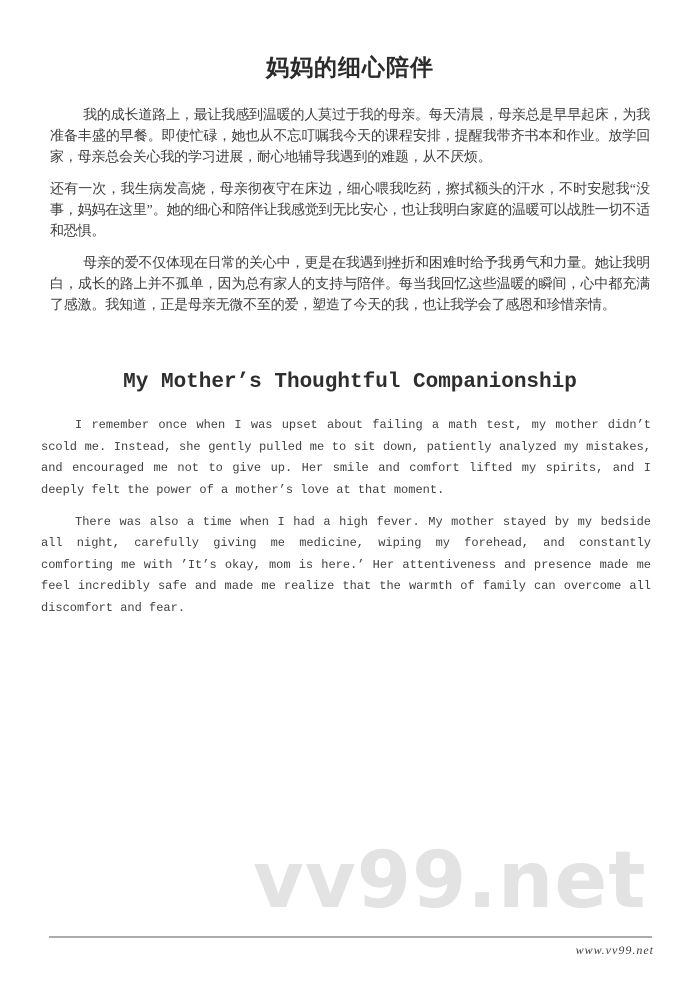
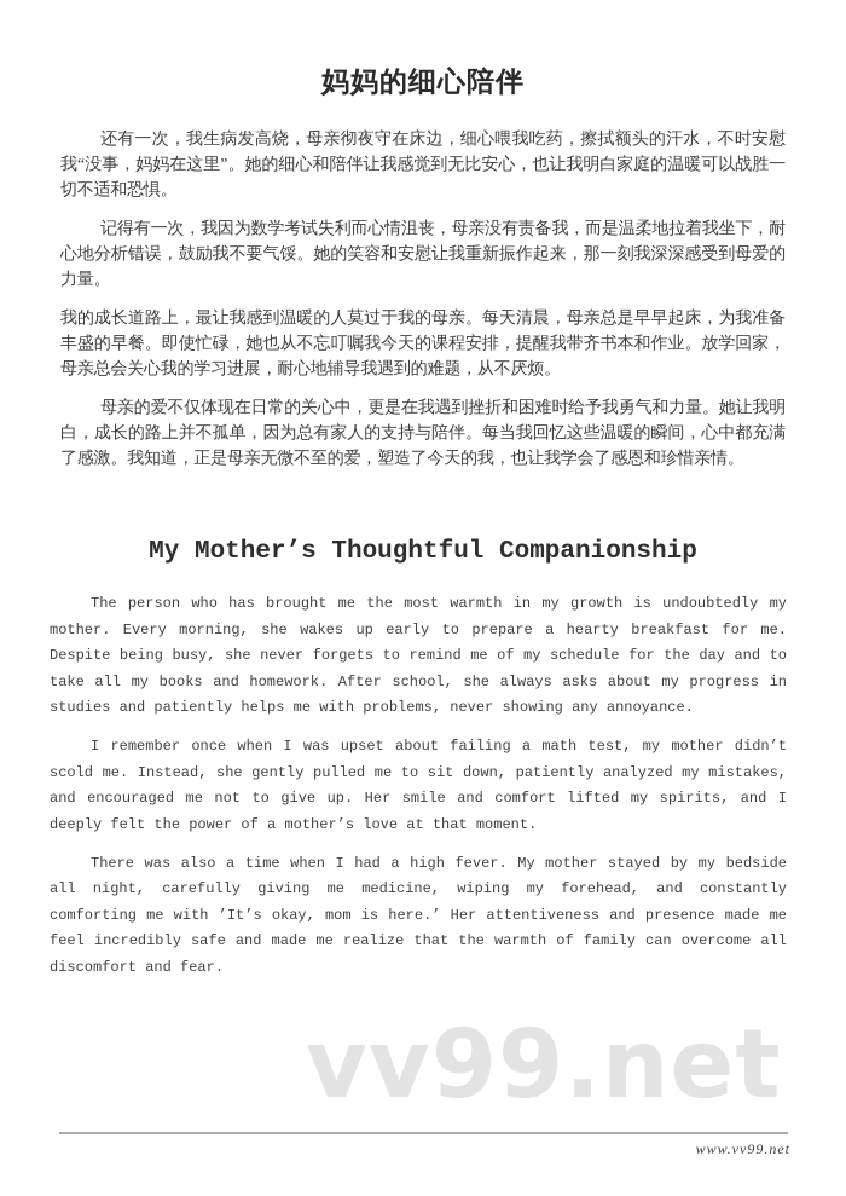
  vv99.net
  妈妈的细心陪伴
- 我的成长道路上，最让我感到温暖的人莫过于我的母亲。每天清晨，母亲总是早早起床，为我准备丰盛的早餐。即使忙碌，她也从不忘叮嘱我今天的课程安排，提醒我带齐书本和作业。放学回家，母亲总会关心我的学习进展，耐心地辅导我遇到的难题，从不厌烦。
+ 还有一次，我生病发高烧，母亲彻夜守在床边，细心喂我吃药，擦拭额头的汗水，不时安慰我“没事，妈妈在这里”。她的细心和陪伴让我感觉到无比安心，也让我明白家庭的温暖可以战胜一切不适和恐惧。
+ 记得有一次，我因为数学考试失利而心情沮丧，母亲没有责备我，而是温柔地拉着我坐下，耐心地分析错误，鼓励我不要气馁。她的笑容和安慰让我重新振作起来，那一刻我深深感受到母爱的力量。
- 还有一次，我生病发高烧，母亲彻夜守在床边，细心喂我吃药，擦拭额头的汗水，不时安慰我“没事，妈妈在这里”。她的细心和陪伴让我感觉到无比安心，也让我明白家庭的温暖可以战胜一切不适和恐惧。
+ 我的成长道路上，最让我感到温暖的人莫过于我的母亲。每天清晨，母亲总是早早起床，为我准备丰盛的早餐。即使忙碌，她也从不忘叮嘱我今天的课程安排，提醒我带齐书本和作业。放学回家，母亲总会关心我的学习进展，耐心地辅导我遇到的难题，从不厌烦。
  母亲的爱不仅体现在日常的关心中，更是在我遇到挫折和困难时给予我勇气和力量。她让我明白，成长的路上并不孤单，因为总有家人的支持与陪伴。每当我回忆这些温暖的瞬间，心中都充满了感激。我知道，正是母亲无微不至的爱，塑造了今天的我，也让我学会了感恩和珍惜亲情。
  My Mother’s Thoughtful Companionship
+ The person who has brought me the most warmth in my growth is undoubtedly my mother. Every morning, she wakes up early to prepare a hearty breakfast for me. Despite being busy, she never forgets to remind me of my schedule for the day and to take all my books and homework. After school, she always asks about my progress in studies and patiently helps me with problems, never showing any annoyance.
  I remember once when I was upset about failing a math test, my mother didn’t scold me. Instead, she gently pulled me to sit down, patiently analyzed my mistakes, and encouraged me not to give up. Her smile and comfort lifted my spirits, and I deeply felt the power of a mother’s love at that moment.
  There was also a time when I had a high fever. My mother stayed by my bedside all night, carefully giving me medicine, wiping my forehead, and constantly comforting me with ’It’s okay, mom is here.’ Her attentiveness and presence made me feel incredibly safe and made me realize that the warmth of family can overcome all discomfort and fear.
  www.vv99.net
